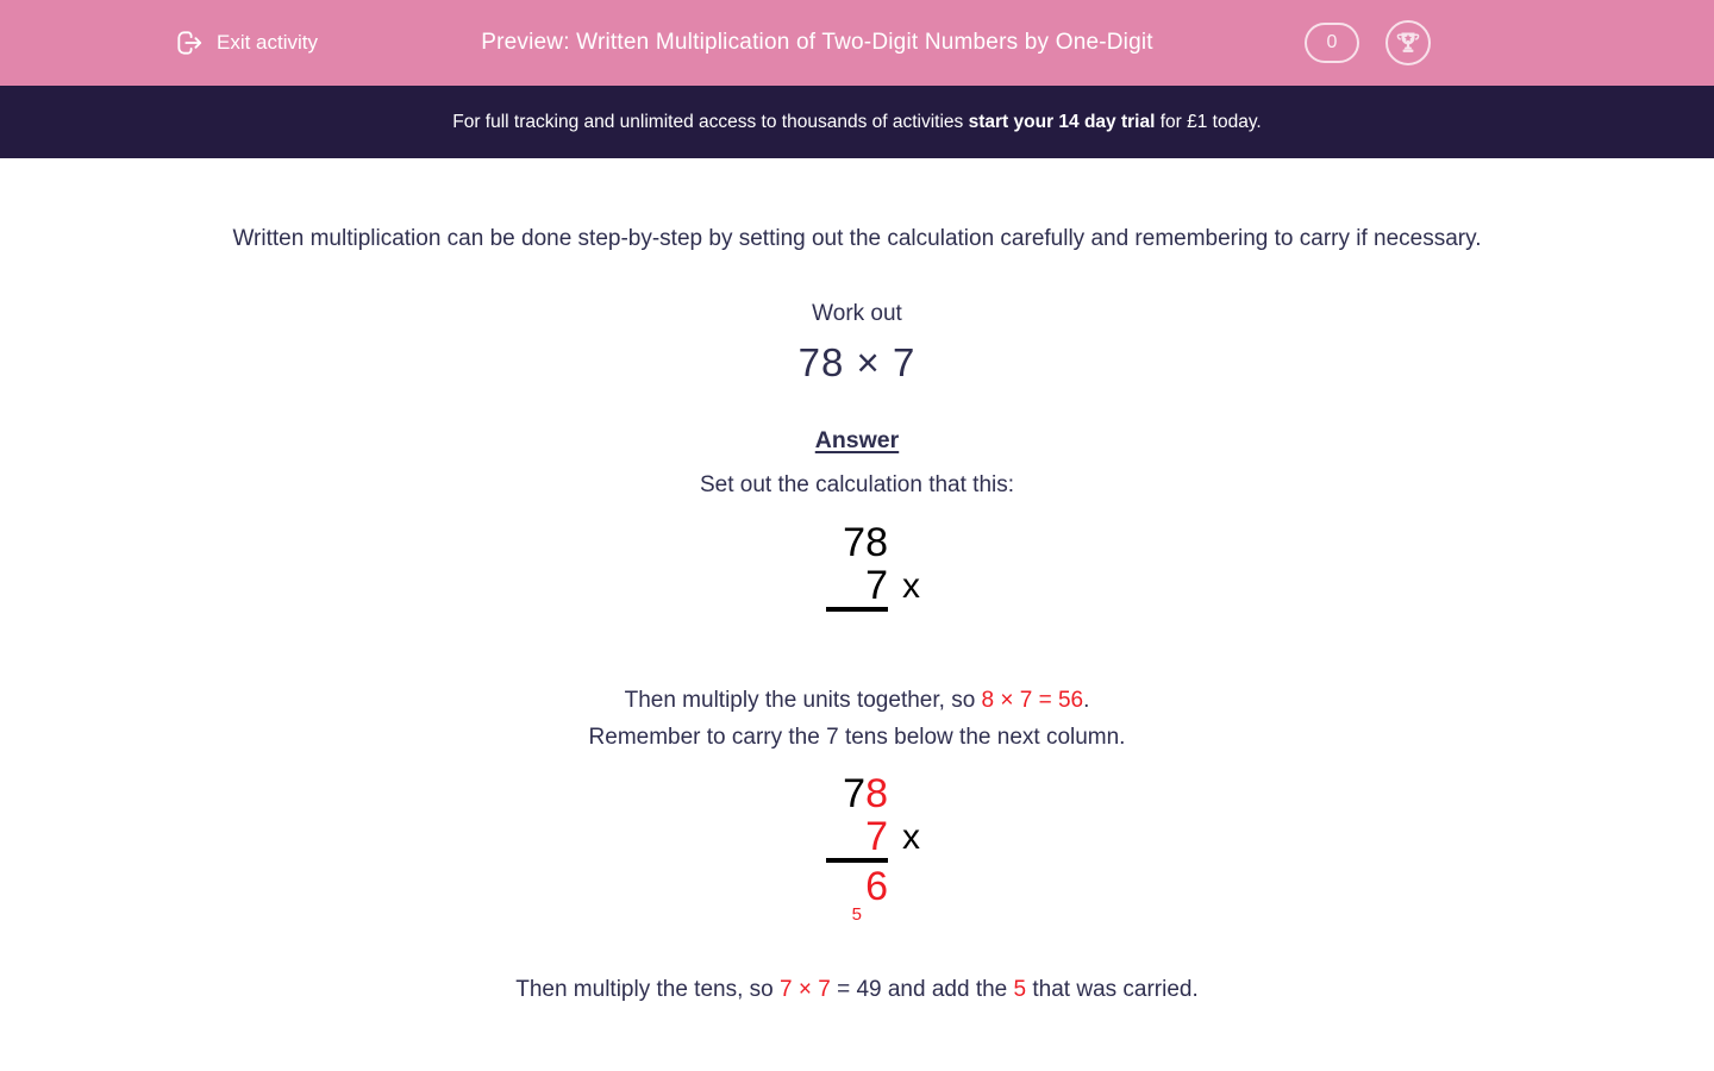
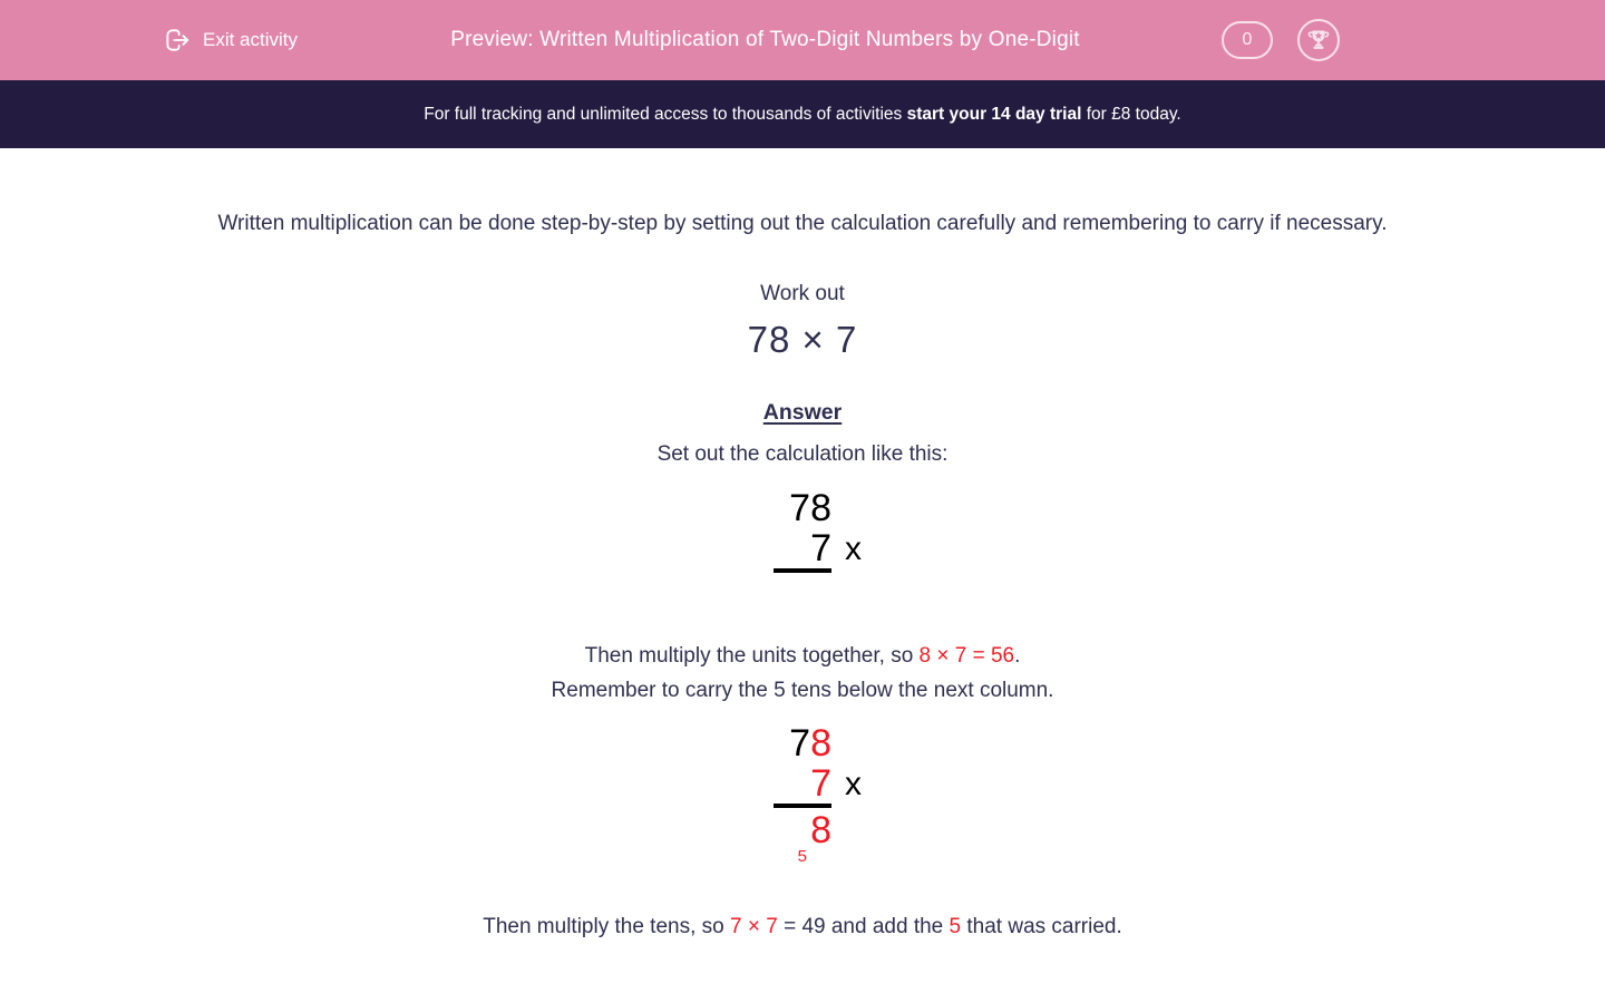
  Exit activity
  Preview: Written Multiplication of Two-Digit Numbers by One-Digit
  0
- For full tracking and unlimited access to thousands of activities start your 14 day trial for £1 today.
+ For full tracking and unlimited access to thousands of activities start your 14 day trial for £8 today.
  Written multiplication can be done step-by-step by setting out the calculation carefully and remembering to carry if necessary.
  Work out
  78 × 7
  Answer
- Set out the calculation that this:
+ Set out the calculation like this:
  78
  7
  x
  Then multiply the units together, so 8 × 7 = 56.
- Remember to carry the 7 tens below the next column.
+ Remember to carry the 5 tens below the next column.
  78
  7
  x
- 6
+ 8
  5
  Then multiply the tens, so 7 × 7 = 49 and add the 5 that was carried.
